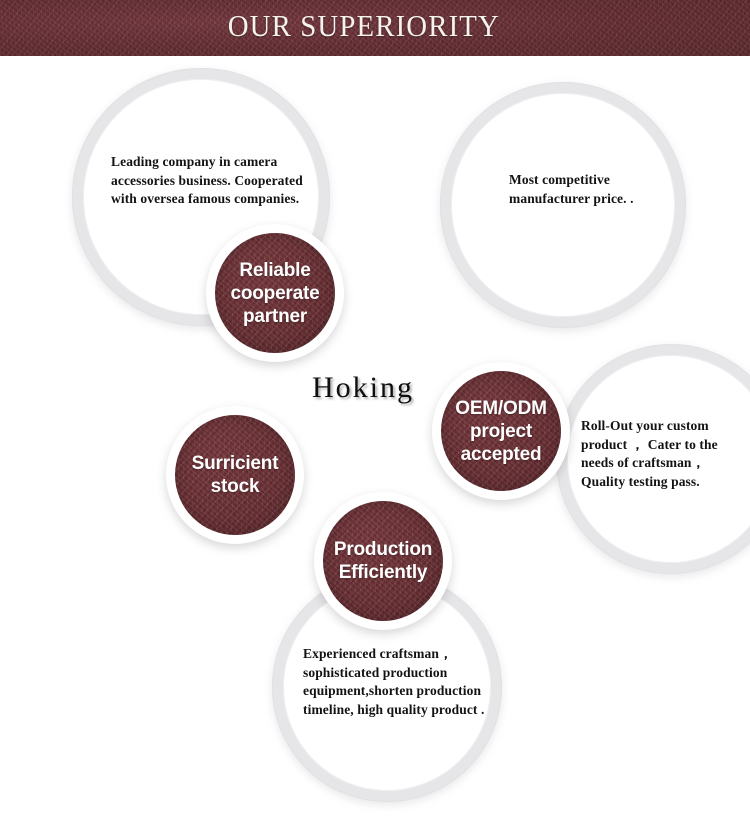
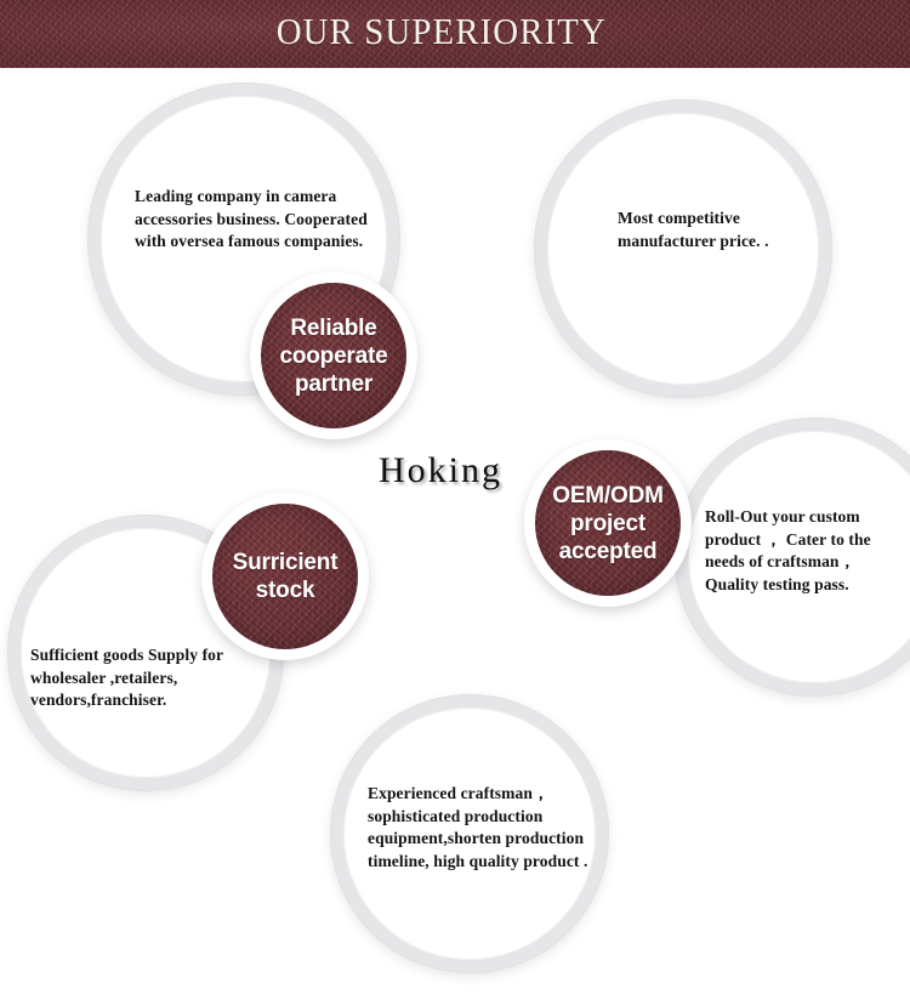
  OUR SUPERIORITY
  Leading company in camera accessories business. Cooperated with oversea famous companies.
  Most competitive manufacturer price. .
  Roll-Out your custom product ， Cater to the needs of craftsman，Quality testing pass.
  Experienced craftsman，sophisticated production equipment,shorten production timeline, high quality product .
+ Sufficient goods Supply for wholesaler ,retailers, vendors,franchiser.
  Reliable cooperate partner
  OEM/ODM project accepted
- Production Efficiently
  Surricient stock
  Hoking
